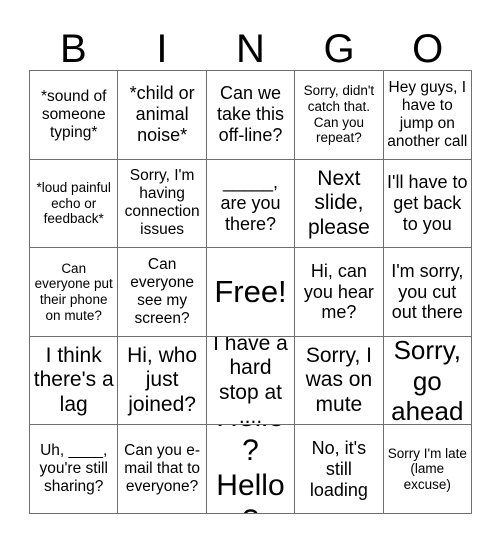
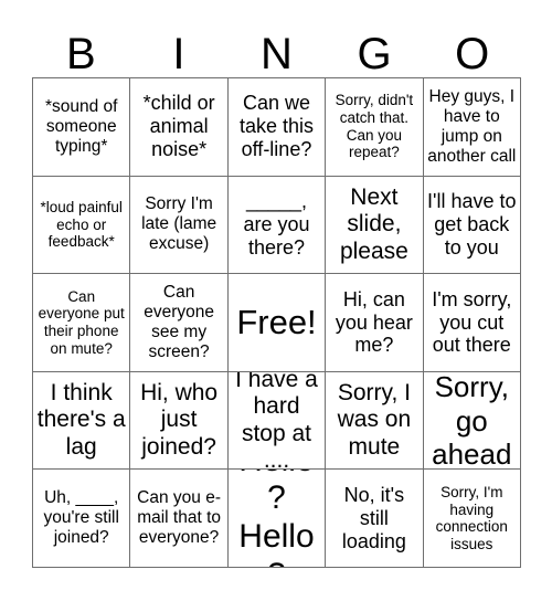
  B
  I
  N
  G
  O
  *sound of someone typing*
  *child or animal noise*
  Can we take this off-line?
  Sorry, didn't catch that. Can you repeat?
  Hey guys, I have to jump on another call
  *loud painful echo or feedback*
- Sorry, I'm having connection issues
+ Sorry I'm late (lame excuse)
  _____, are you there?
  Next slide, please
  I'll have to get back to you
  Can everyone put their phone on mute?
  Can everyone see my screen?
  Free!
  Hi, can you hear me?
  I'm sorry, you cut out there
  I think there's a lag
  Hi, who just joined?
  I have a hard stop at ....
  Sorry, I was on mute
  Sorry, go ahead
- Uh, ____, you're still sharing?
+ Uh, ____, you're still joined?
  Can you e-mail that to everyone?
  No, it's still loading
- Sorry I'm late (lame excuse)
+ Sorry, I'm having connection issues
